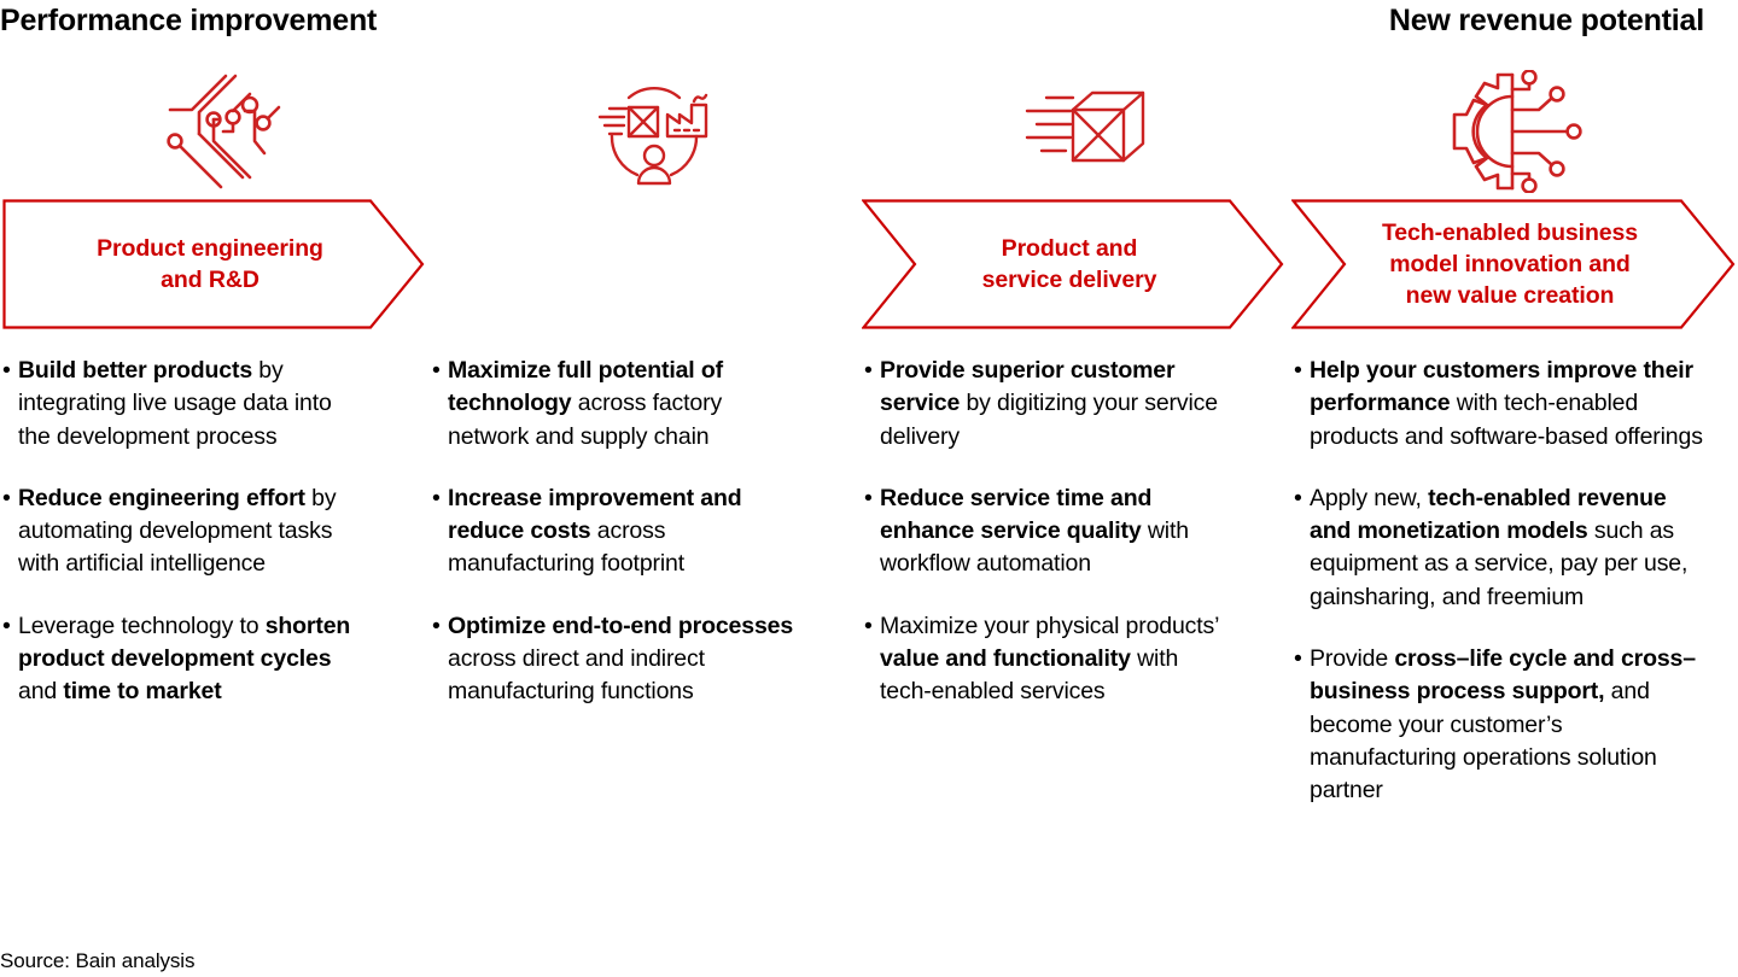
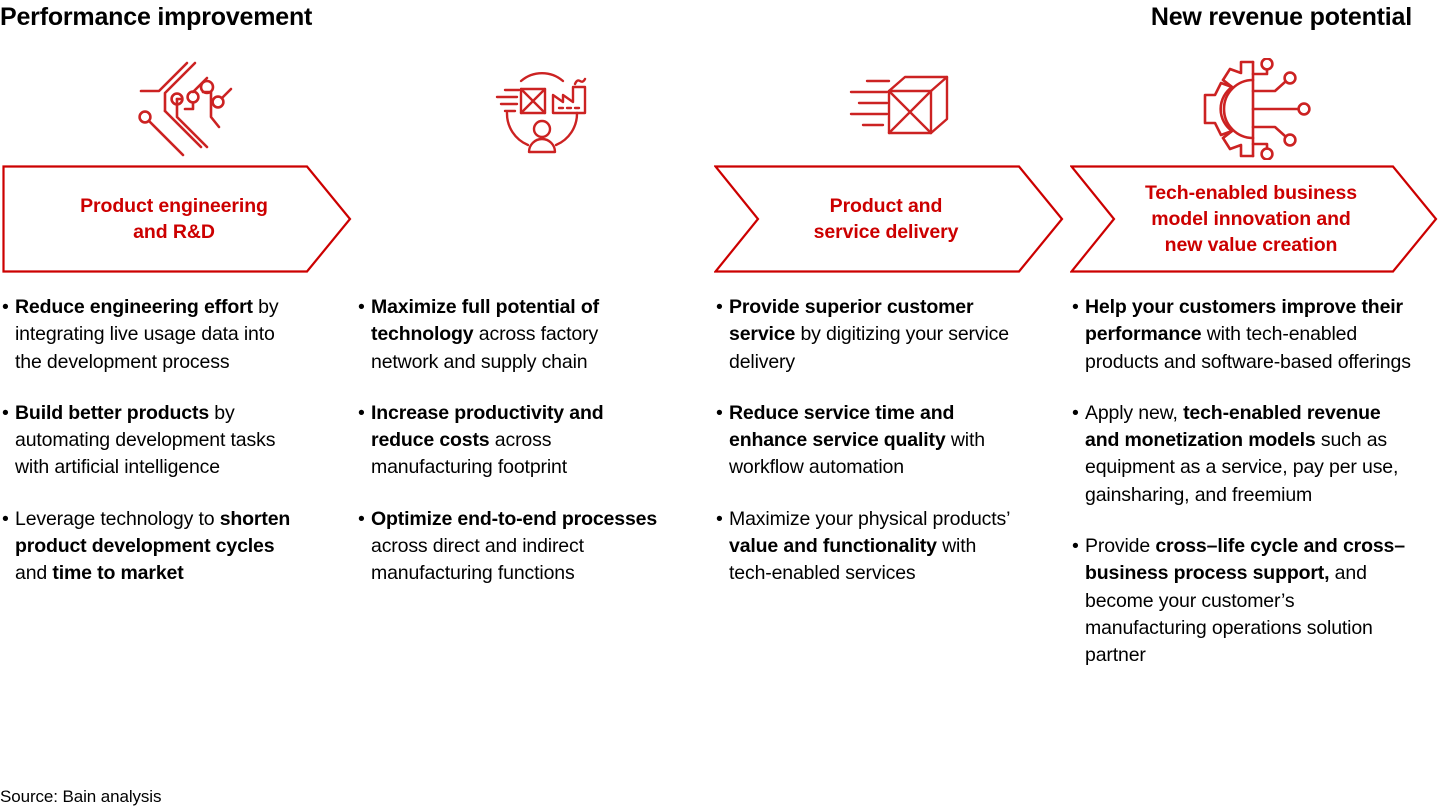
  Performance improvement
  New revenue potential
  Product engineering
  and R&D
  Product and
  service delivery
  Tech-enabled business
  model innovation and
  new value creation
  •
- Build better products by integrating live usage data into the development process
+ Reduce engineering effort by integrating live usage data into the development process
  •
- Reduce engineering effort by automating development tasks with artificial intelligence
+ Build better products by automating development tasks with artificial intelligence
  •
  Leverage technology to shorten product development cycles and time to market
  •
  Maximize full potential of technology across factory network and supply chain
  •
- Increase improvement and reduce costs across manufacturing footprint
+ Increase productivity and reduce costs across manufacturing footprint
  •
  Optimize end-to-end processes across direct and indirect manufacturing functions
  •
  Provide superior customer service by digitizing your service delivery
  •
  Reduce service time and enhance service quality with workflow automation
  •
  Maximize your physical products’ value and functionality with tech-enabled services
  •
  Help your customers improve their performance with tech-enabled products and software-based offerings
  •
  Apply new, tech-enabled revenue and monetization models such as equipment as a service, pay per use, gainsharing, and freemium
  •
  Provide cross–life cycle and cross–business process support, and become your customer’s manufacturing operations solution partner
  Source: Bain analysis
